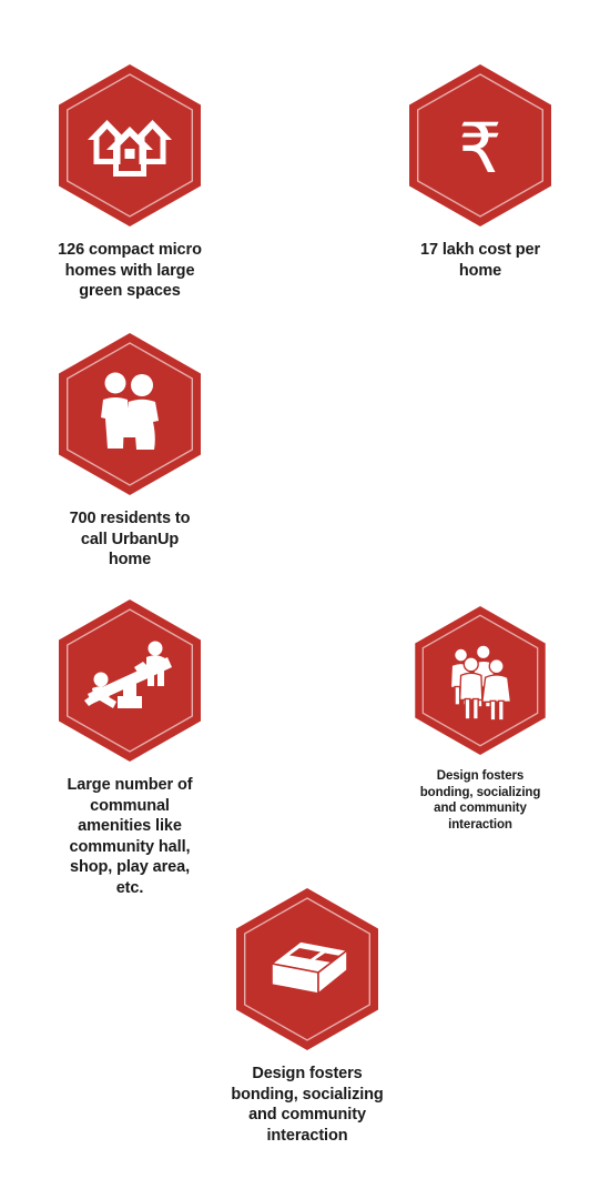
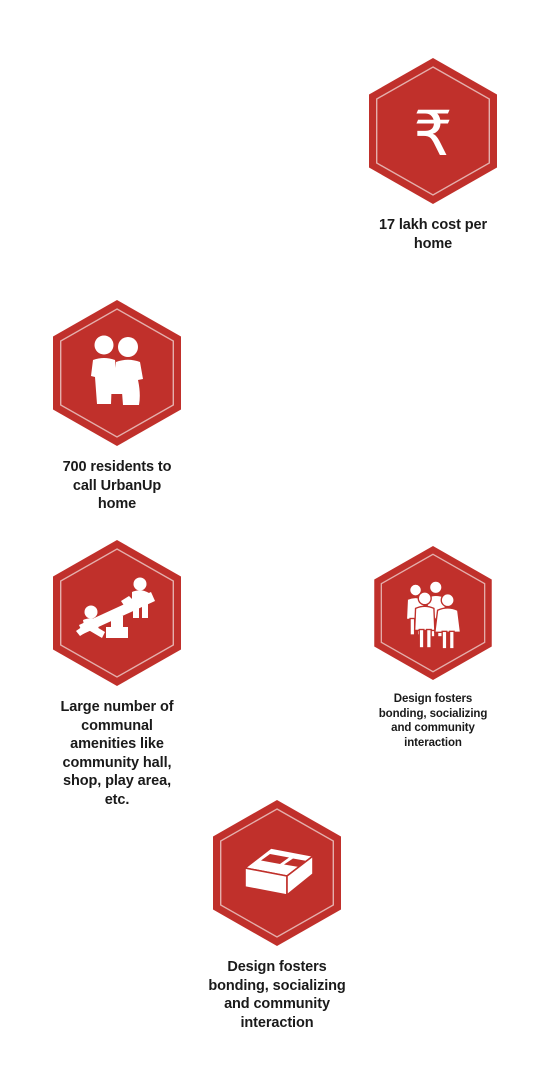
- 126 compact micro
- homes with large
- green spaces
  ₹
  17 lakh cost per
  home
  700 residents to
  call UrbanUp
  home
  Large number of
  communal
  amenities like
  community hall,
  shop, play area,
  etc.
  Design fosters
  bonding, socializing
  and community
  interaction
  Design fosters
  bonding, socializing
  and community
  interaction
